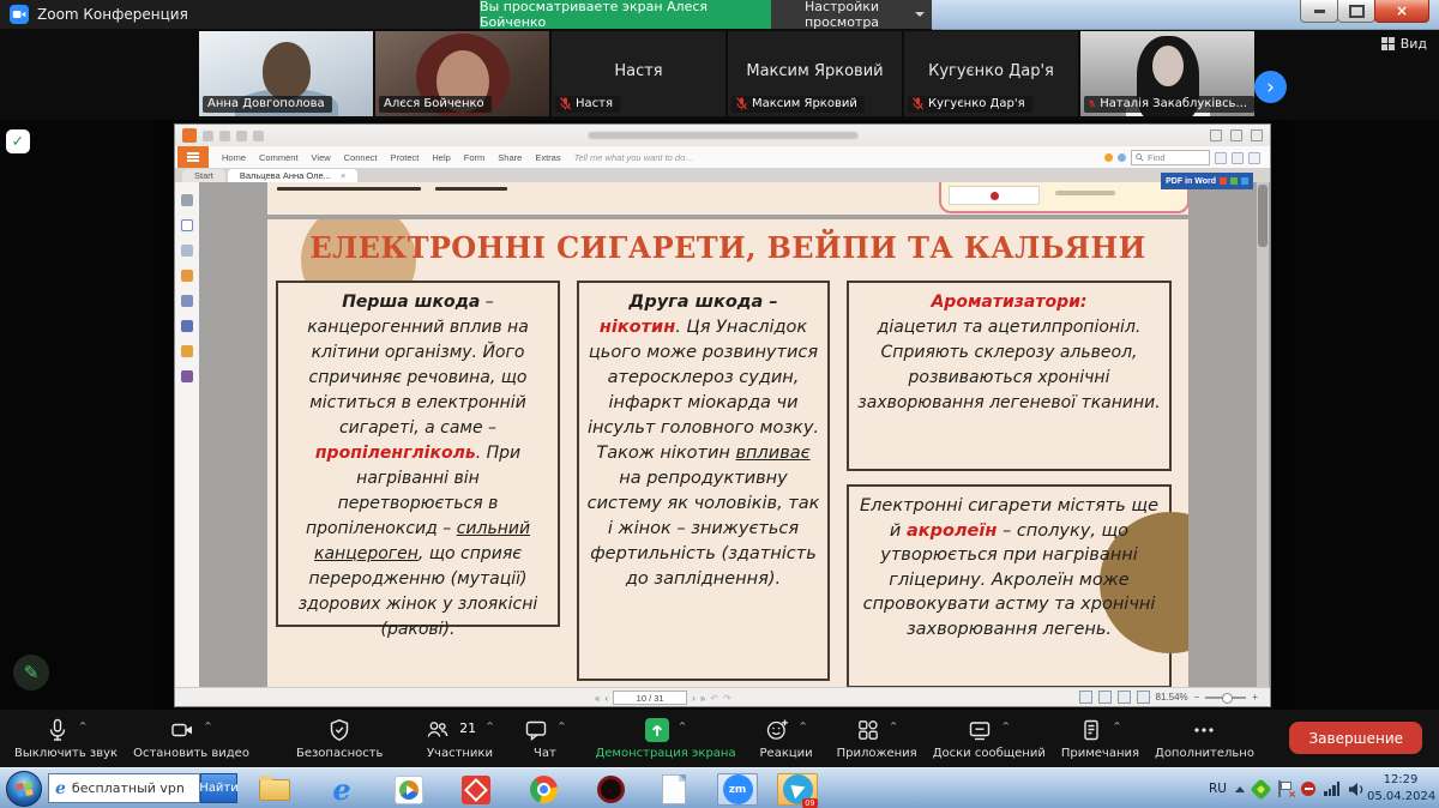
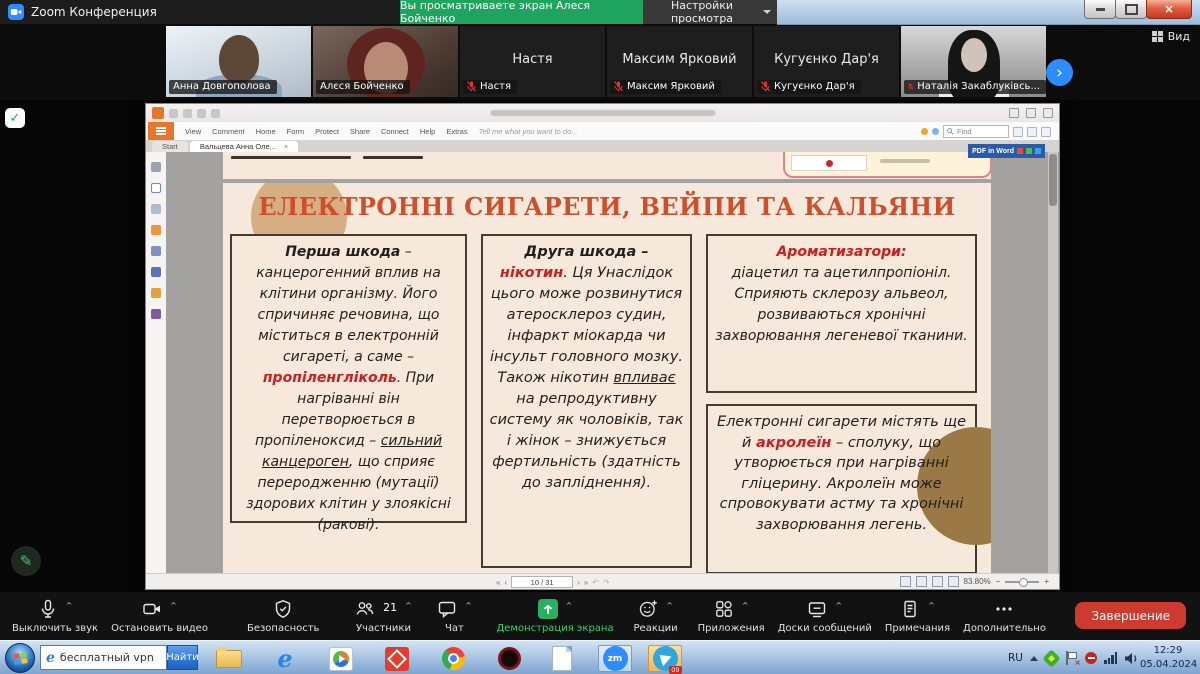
  Zoom Конференция
  Вы просматриваете экран Алеся Бойченко
  Настройки просмотра
  ×
  Анна Довгополова
  Алєся Бойченко
  Настя
  Настя
  Максим Ярковий
  Максим Ярковий
  Кугуєнко Дар'я
  Кугуєнко Дар'я
  Наталія Закаблуківсь...
  ›
  Вид
- Home
+ View
  Comment
- View
+ Home
- Connect
+ Form
  Protect
- Help
+ Share
- Form
+ Connect
- Share
+ Help
  Extras
  Tell me what you want to do...
  Find
  Start
  Вальцева Анна Оле...
  ×
  ЕЛЕКТРОННІ СИГАРЕТИ, ВЕЙПИ ТА КАЛЬЯНИ
- Перша шкода – канцерогенний вплив на клітини організму. Його спричиняє речовина, що міститься в електронній сигареті, а саме – пропіленгліколь. При нагріванні він перетворюється в пропіленоксид – сильний канцероген, що сприяє переродженню (мутації) здорових жінок у злоякісні (ракові).
+ Перша шкода – канцерогенний вплив на клітини організму. Його спричиняє речовина, що міститься в електронній сигареті, а саме – пропіленгліколь. При нагріванні він перетворюється в пропіленоксид – сильний канцероген, що сприяє переродженню (мутації) здорових клітин у злоякісні (ракові).
  Друга шкода – нікотин. Ця Унаслідок цього може розвинутися атеросклероз судин, інфаркт міокарда чи інсульт головного мозку. Також нікотин впливає на репродуктивну систему як чоловіків, так і жінок – знижується фертильність (здатність до запліднення).
  Ароматизатори:
  діацетил та ацетилпропіоніл. Сприяють склерозу альвеол, розвиваються хронічні захворювання легеневої тканини.
  Електронні сигарети містять ще й акролеїн – сполуку, що утворюється при нагріванні гліцерину. Акролеїн може спровокувати астму та хронічні захворювання легень.
  «
  ‹
  10 / 31
  ›
  »
  ↶
  ↷
- 81.54%
+ 83.80%
  −
  +
  ✓
  ✎
  ^
  Выключить звук
  ^
  Остановить видео
  Безопасность
  21
  ^
  Участники
  ^
  Чат
  ^
  Демонстрация экрана
  ^
  Реакции
  ^
  Приложения
  ^
  Доски сообщений
  ^
  Примечания
  Дополнительно
  Завершение
  e
  бесплатный vpn
  Найти
  e
  zm
  09
  RU
  ×
  12:29
  05.04.2024
